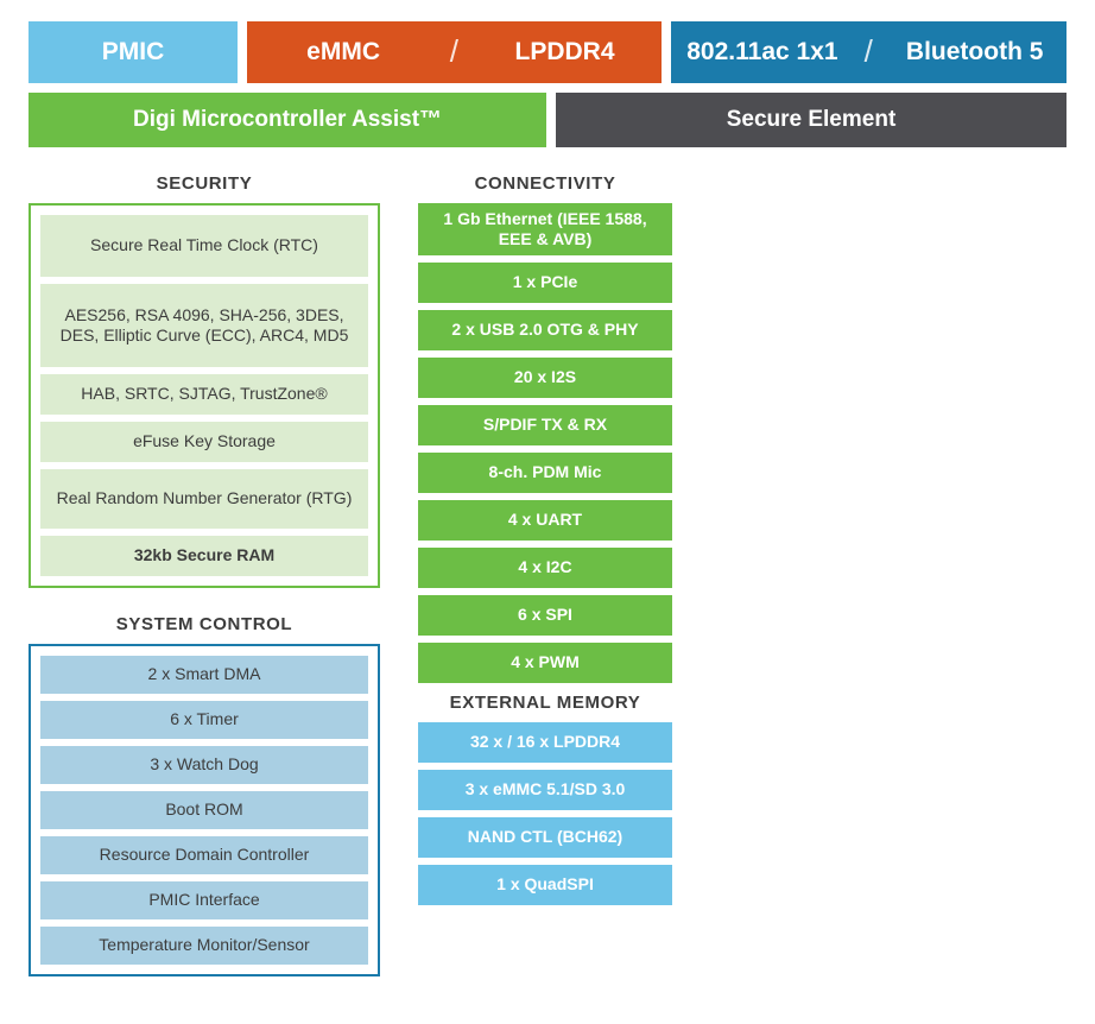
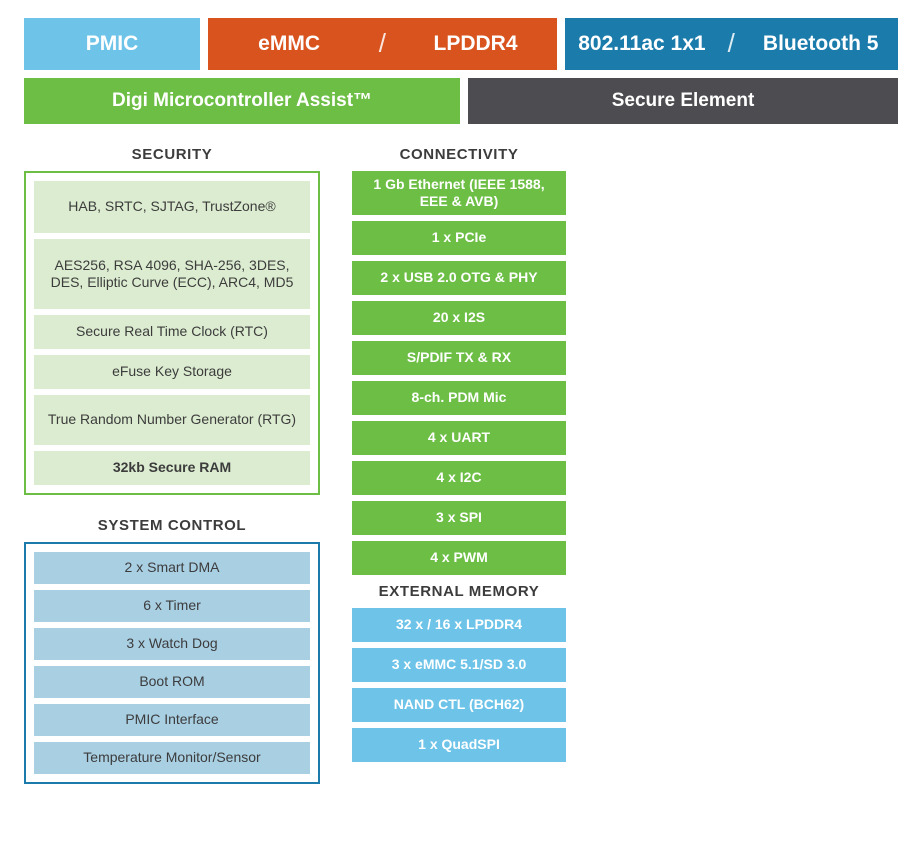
  PMIC
  eMMC
  /
  LPDDR4
  802.11ac 1x1
  /
  Bluetooth 5
  Digi Microcontroller Assist™
  Secure Element
  SECURITY
- Secure Real Time Clock (RTC)
+ HAB, SRTC, SJTAG, TrustZone®
  AES256, RSA 4096, SHA-256, 3DES, DES, Elliptic Curve (ECC), ARC4, MD5
- HAB, SRTC, SJTAG, TrustZone®
+ Secure Real Time Clock (RTC)
  eFuse Key Storage
- Real Random Number Generator (RTG)
+ True Random Number Generator (RTG)
  32kb Secure RAM
  SYSTEM CONTROL
  2 x Smart DMA
  6 x Timer
  3 x Watch Dog
  Boot ROM
- Resource Domain Controller
  PMIC Interface
  Temperature Monitor/Sensor
  CONNECTIVITY
  1 Gb Ethernet (IEEE 1588, EEE & AVB)
  1 x PCIe
  2 x USB 2.0 OTG & PHY
  20 x I2S
  S/PDIF TX & RX
  8-ch. PDM Mic
  4 x UART
  4 x I2C
- 6 x SPI
+ 3 x SPI
  4 x PWM
  EXTERNAL MEMORY
  32 x / 16 x LPDDR4
  3 x eMMC 5.1/SD 3.0
  NAND CTL (BCH62)
  1 x QuadSPI
